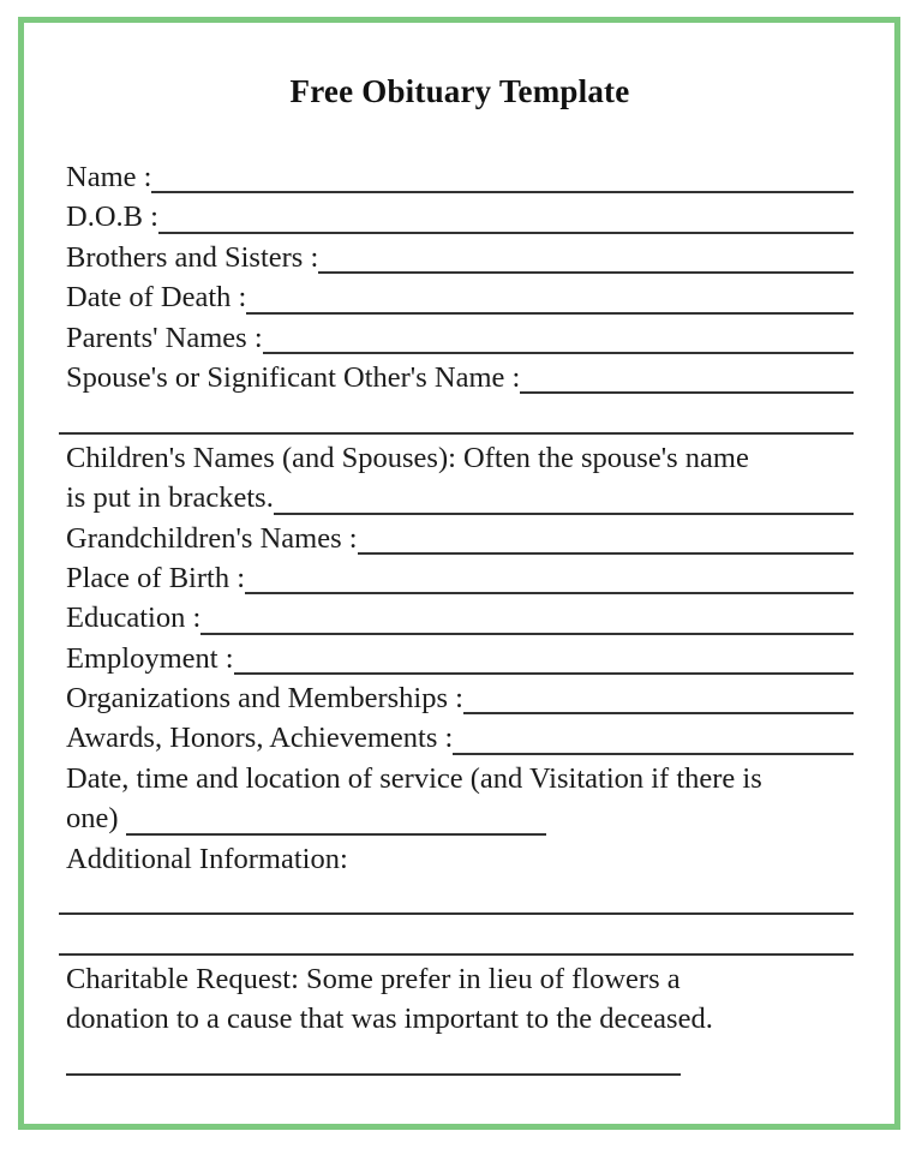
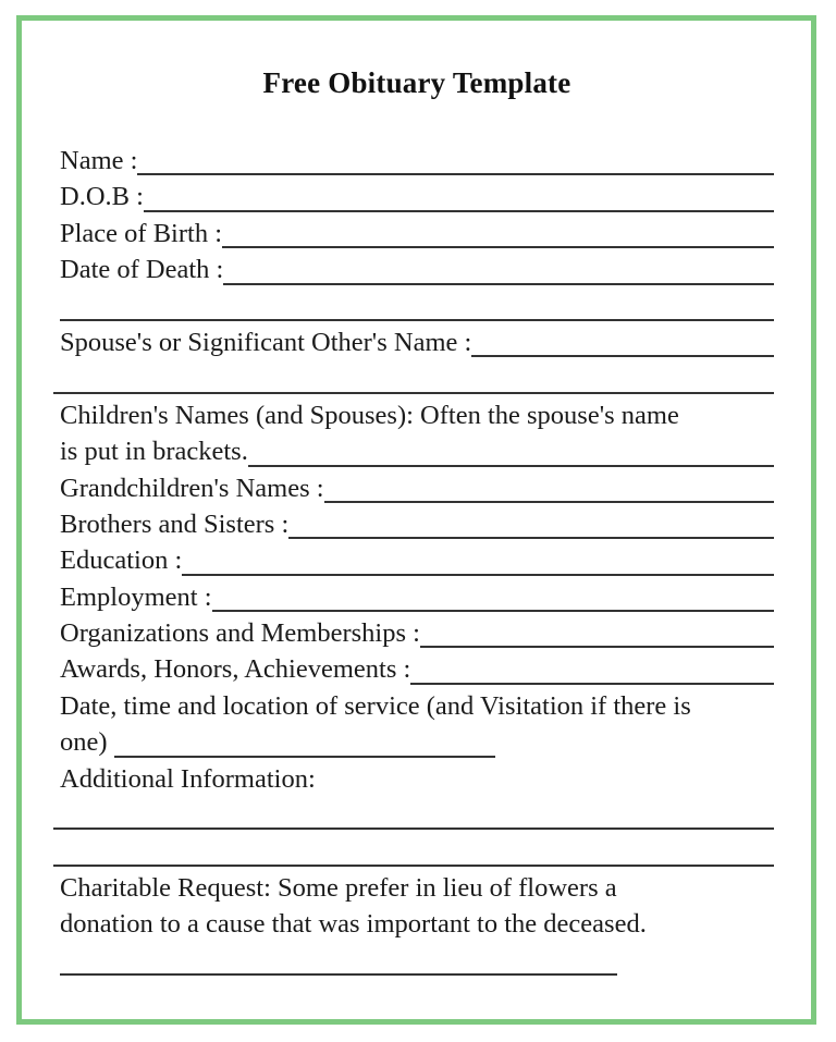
  Free Obituary Template
  Name :
  D.O.B :
- Brothers and Sisters :
+ Place of Birth :
  Date of Death :
- Parents' Names :
  Spouse's or Significant Other's Name :
  Children's Names (and Spouses): Often the spouse's name
  is put in brackets.
  Grandchildren's Names :
- Place of Birth :
+ Brothers and Sisters :
  Education :
  Employment :
  Organizations and Memberships :
  Awards, Honors, Achievements :
  Date, time and location of service (and Visitation if there is
  one)
  Additional Information:
  Charitable Request: Some prefer in lieu of flowers a
  donation to a cause that was important to the deceased.
